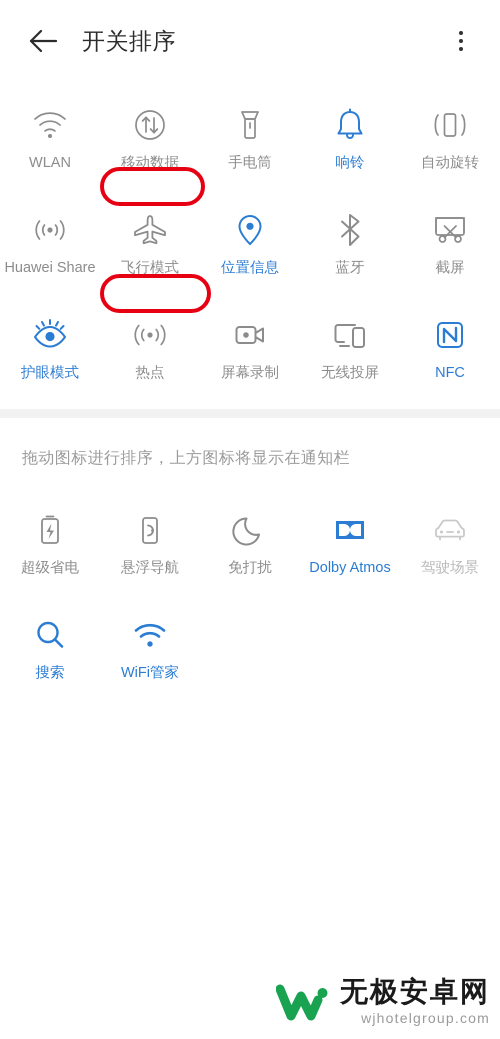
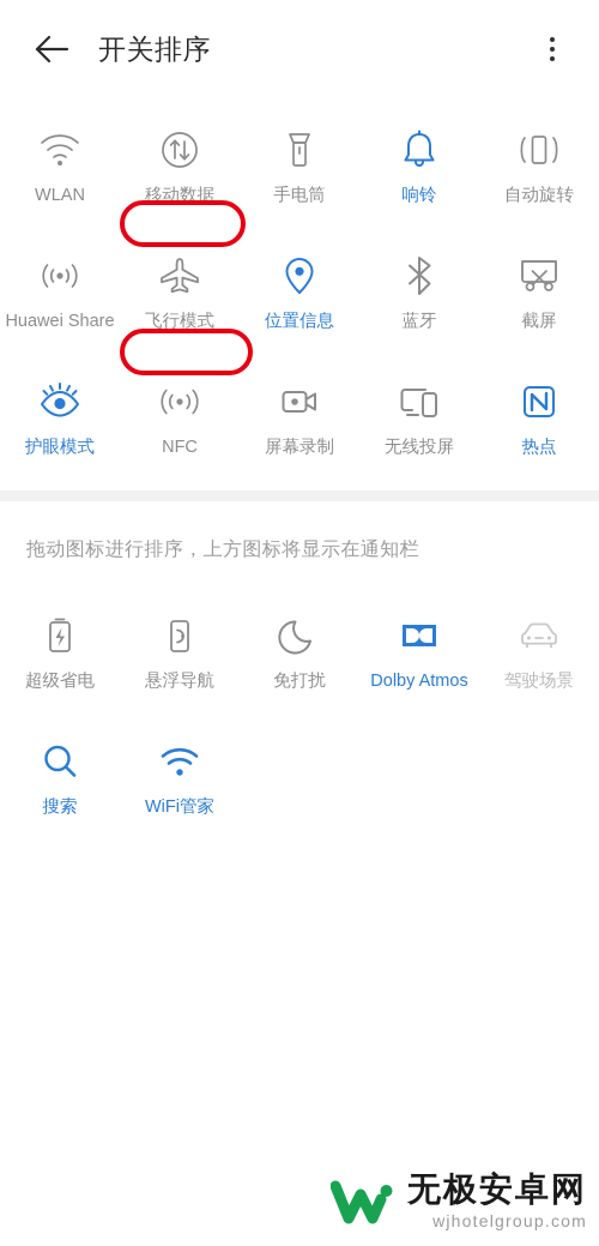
  开关排序
  WLAN
  移动数据
  手电筒
  响铃
  自动旋转
  Huawei Share
  飞行模式
  位置信息
  蓝牙
  截屏
  护眼模式
- 热点
+ NFC
  屏幕录制
  无线投屏
- NFC
+ 热点
  拖动图标进行排序，上方图标将显示在通知栏
  超级省电
  悬浮导航
  免打扰
  Dolby Atmos
  驾驶场景
  搜索
  WiFi管家
  无极安卓网
  wjhotelgroup.com
